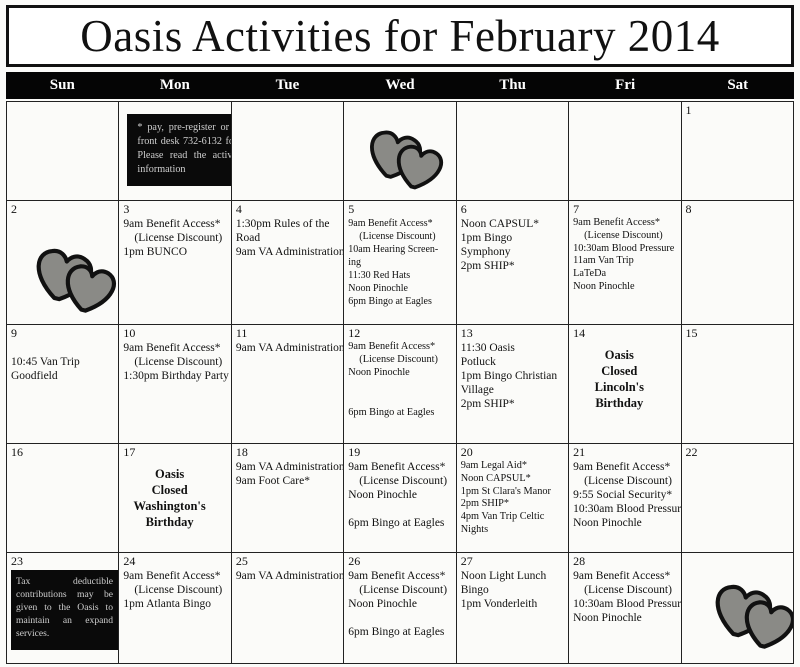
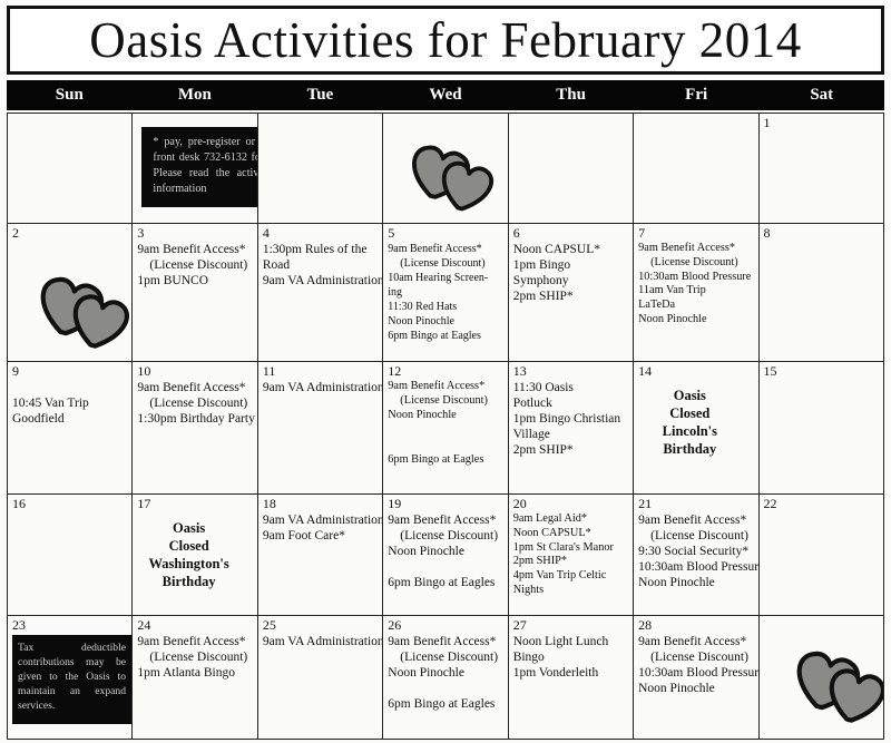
  Oasis Activities for February 2014
  Sun
  Mon
  Tue
  Wed
  Thu
  Fri
  Sat
  1
  2
  3
  9am Benefit Access*
  (License Discount)
  1pm BUNCO
  4
  1:30pm Rules of the
  Road
  9am VA Administration
  5
  9am Benefit Access*
  (License Discount)
  10am Hearing Screen-
  ing
  11:30 Red Hats
  Noon Pinochle
  6pm Bingo at Eagles
  6
  Noon CAPSUL*
  1pm Bingo
  Symphony
  2pm SHIP*
  7
  9am Benefit Access*
  (License Discount)
  10:30am Blood Pressure
  11am Van Trip
  LaTeDa
  Noon Pinochle
  8
  9
  10:45 Van Trip
  Goodfield
  10
  9am Benefit Access*
  (License Discount)
  1:30pm Birthday Party
  11
  9am VA Administration
  12
  9am Benefit Access*
  (License Discount)
  Noon Pinochle
  6pm Bingo at Eagles
  13
  11:30 Oasis
  Potluck
  1pm Bingo Christian
  Village
  2pm SHIP*
  14
  Oasis
  Closed
  Lincoln's
  Birthday
  15
  16
  17
  Oasis
  Closed
  Washington's
  Birthday
  18
  9am VA Administration
  9am Foot Care*
  19
  9am Benefit Access*
  (License Discount)
  Noon Pinochle
  6pm Bingo at Eagles
  20
  9am Legal Aid*
  Noon CAPSUL*
  1pm St Clara's Manor
  2pm SHIP*
  4pm Van Trip Celtic
  Nights
  21
  9am Benefit Access*
  (License Discount)
- 9:55 Social Security*
+ 9:30 Social Security*
  10:30am Blood Pressur
  Noon Pinochle
  22
  23
  Tax deductible contributions may be given to the Oasis to maintain an expand services.
  24
  9am Benefit Access*
  (License Discount)
  1pm Atlanta Bingo
  25
  9am VA Administration
  26
  9am Benefit Access*
  (License Discount)
  Noon Pinochle
  6pm Bingo at Eagles
  27
  Noon Light Lunch
  Bingo
  1pm Vonderleith
  28
  9am Benefit Access*
  (License Discount)
  10:30am Blood Pressur
  Noon Pinochle
